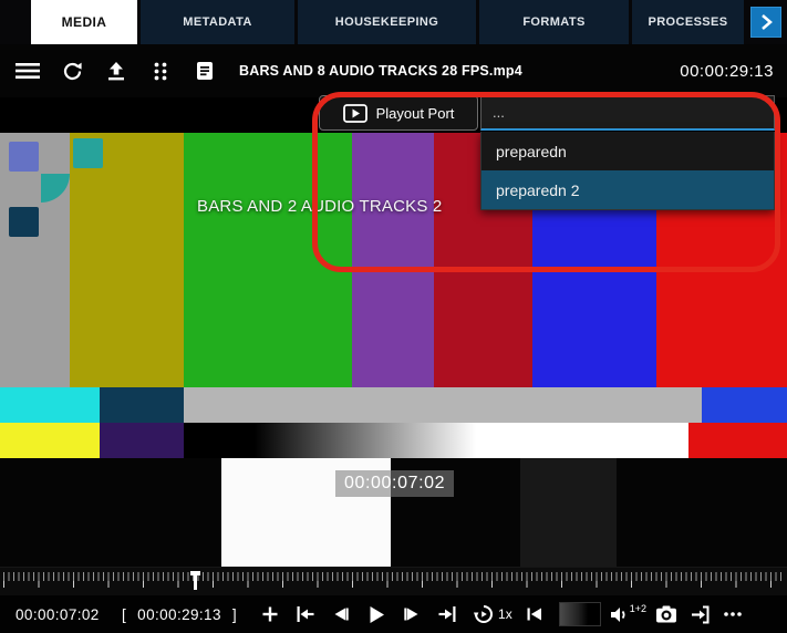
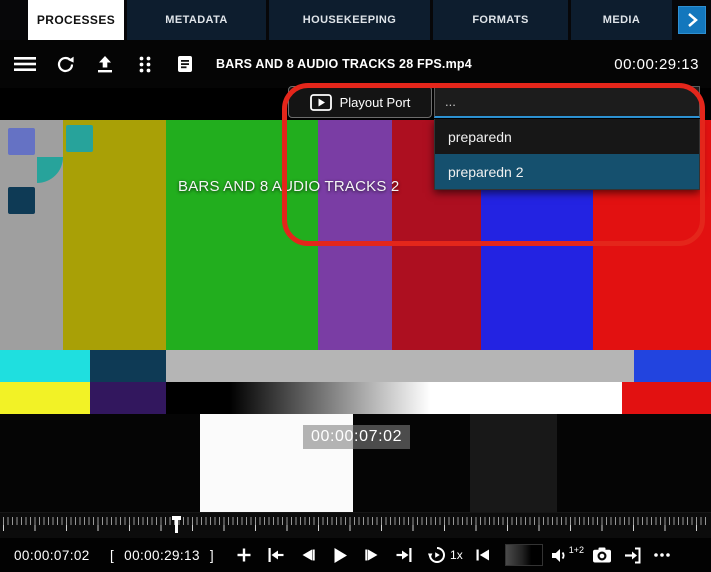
- MEDIA
+ PROCESSES
  METADATA
  HOUSEKEEPING
  FORMATS
- PROCESSES
+ MEDIA
  BARS AND 8 AUDIO TRACKS 28 FPS.mp4
  00:00:29:13
- BARS AND 2 AUDIO TRACKS 2
+ BARS AND 8 AUDIO TRACKS 2
  00:00:07:02
  Playout Port
  ...
  preparedn
  preparedn 2
  00:00:07:02
  [
  00:00:29:13
  ]
  1x
  1+2
